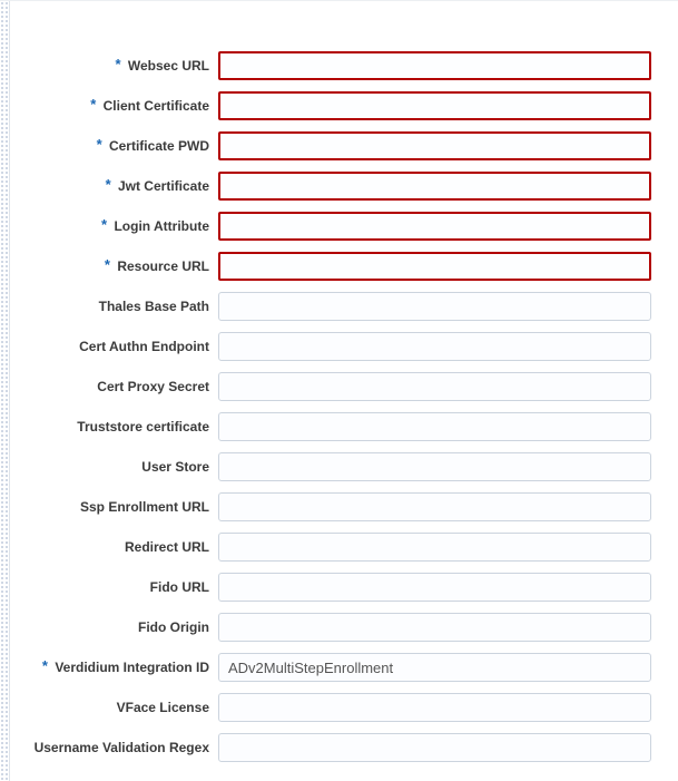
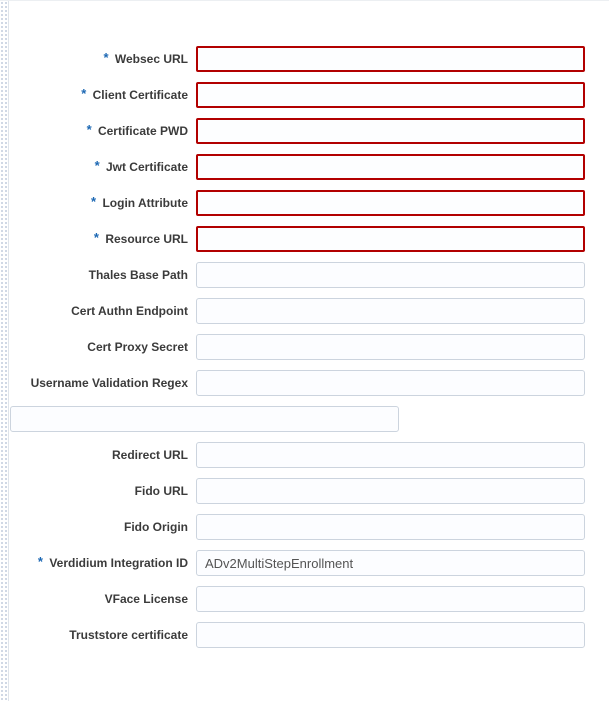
  * Websec URL
  * Client Certificate
  * Certificate PWD
  * Jwt Certificate
  * Login Attribute
  * Resource URL
  Thales Base Path
  Cert Authn Endpoint
  Cert Proxy Secret
- Truststore certificate
+ Username Validation Regex
- User Store
- Ssp Enrollment URL
  Redirect URL
  Fido URL
  Fido Origin
  * Verdidium Integration ID
  ADv2MultiStepEnrollment
  VFace License
- Username Validation Regex
+ Truststore certificate
